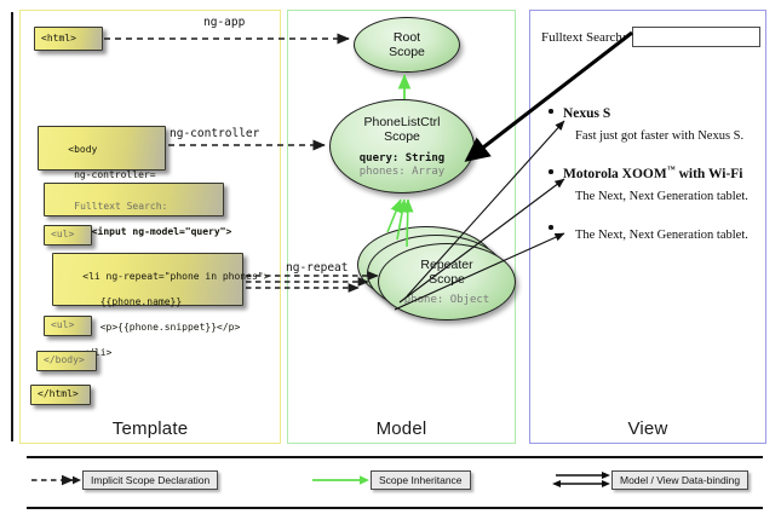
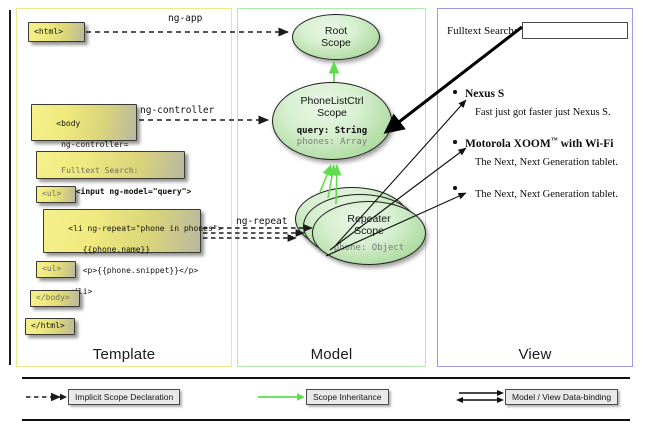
  Template
  Model
  View
  <html>
  <body
  ng-controller=
  Fulltext Search:
  <input ng-model="query">
  <ul>
  <li ng-repeat="phone in phons
  {{phone.name}}
  <p>{{phone.snippet}}</p>
  <ul>
  </body>
  </html>
  Root
  Scope
  PhoneListCtrl
  Scope
  query: String
  phones: Array
  Repeater
  Scope
  phone: Object
  Fulltext Search
  Nexus S
- Fast just got faster with Nexus S.
+ Fast just got faster just Nexus S.
  Motorola XOOM™ with Wi-Fi
  The Next, Next Generation tablet.
  The Next, Next Generation tablet.
  ng-app
  ng-controller
  ng-repeat
  Implicit Scope Declaration
  Scope Inheritance
  Model / View Data-binding
